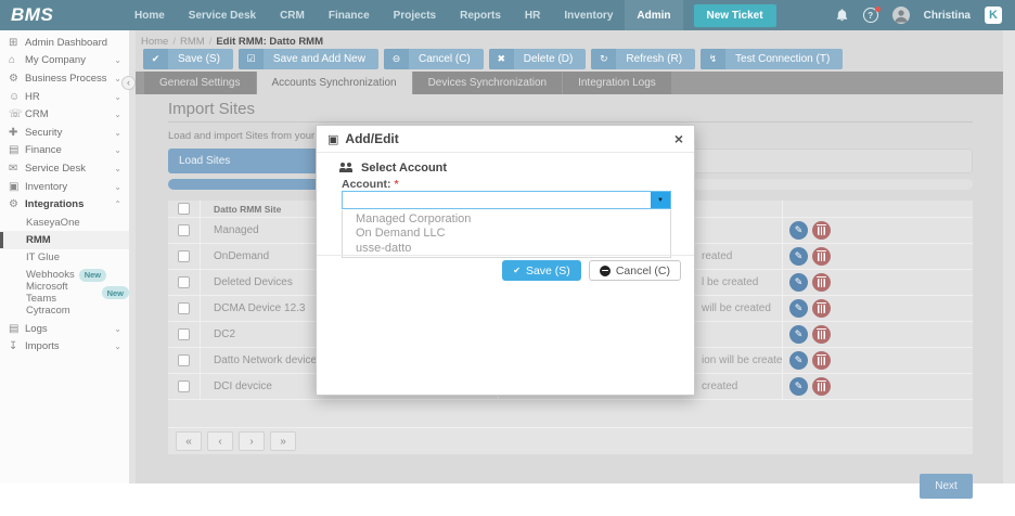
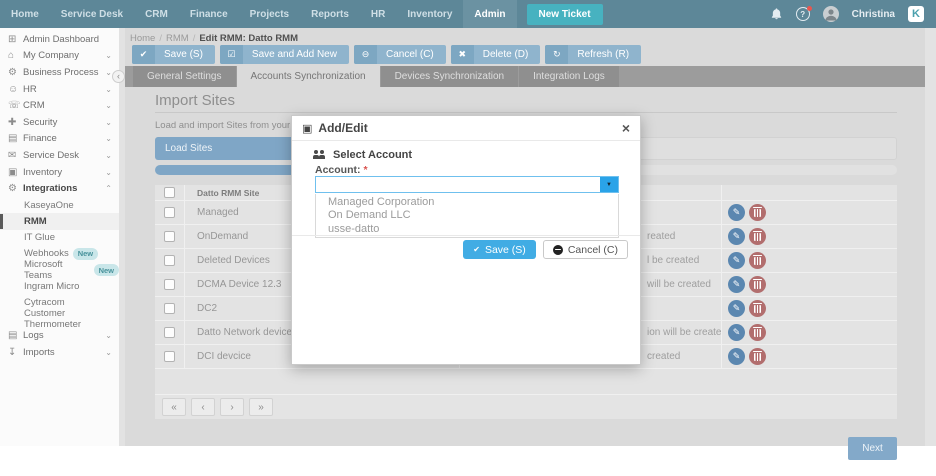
- BMS
  Home
  Service Desk
  CRM
  Finance
  Projects
  Reports
  HR
  Inventory
  Admin
  New Ticket
  Christina
  K
  ⊞
  Admin Dashboard
  ⌂
  My Company
  ⌄
  ⚙
  Business Process
  ⌄
  ☺
  HR
  ⌄
  ☏
  CRM
  ⌄
  ✚
  Security
  ⌄
  ▤
  Finance
  ⌄
  ✉
  Service Desk
  ⌄
  ▣
  Inventory
  ⌄
  ⚙
  Integrations
  ⌃
  KaseyaOne
  RMM
  IT Glue
  Webhooks
  New
  Microsoft Teams
  New
+ Ingram Micro
  Cytracom
+ Customer Thermometer
  ▤
  Logs
  ⌄
  ↧
  Imports
  ⌄
  ‹
  Home / RMM / Edit RMM: Datto RMM
  ✔
  Save (S)
  ☑
  Save and Add New
  ⊖
  Cancel (C)
  ✖
  Delete (D)
  ↻
  Refresh (R)
- ↯
- Test Connection (T)
  General Settings
  Accounts Synchronization
  Devices Synchronization
  Integration Logs
  Import Sites
  Load and import Sites from your
  Load Sites
  Datto RMM Site
  Managed
  ✎
  OnDemand
  reated
  ✎
  Deleted Devices
  l be created
  ✎
  DCMA Device 12.3
  will be created
  ✎
  DC2
  ✎
  Datto Network device
  ion will be create
  ✎
  DCI devcice
  created
  ✎
  «
  ‹
  ›
  »
  ▣
  Add/Edit
  ×
  Select Account
  Account: *
  Managed Corporation
  On Demand LLC
  usse-datto
  ✔
  Save (S)
  Cancel (C)
  Next
